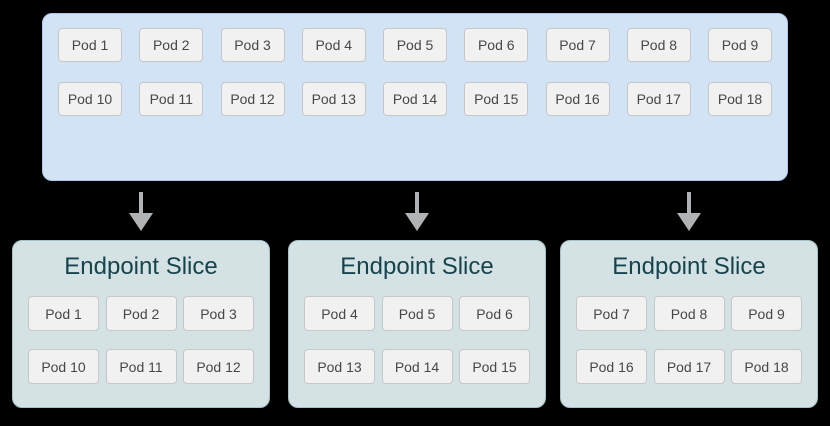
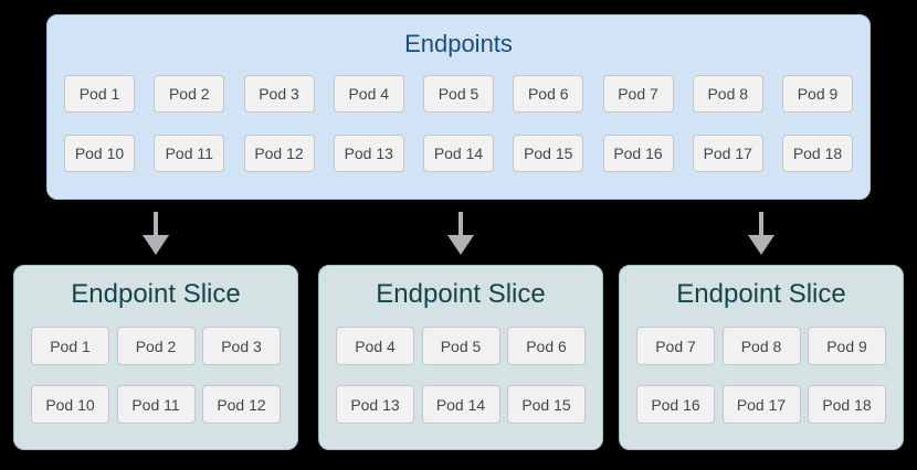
+ Endpoints
  Pod 1
  Pod 2
  Pod 3
  Pod 4
  Pod 5
  Pod 6
  Pod 7
  Pod 8
  Pod 9
  Pod 10
  Pod 11
  Pod 12
  Pod 13
  Pod 14
  Pod 15
  Pod 16
  Pod 17
  Pod 18
  Endpoint Slice
  Pod 1
  Pod 2
  Pod 3
  Pod 10
  Pod 11
  Pod 12
  Endpoint Slice
  Pod 4
  Pod 5
  Pod 6
  Pod 13
  Pod 14
  Pod 15
  Endpoint Slice
  Pod 7
  Pod 8
  Pod 9
  Pod 16
  Pod 17
  Pod 18
